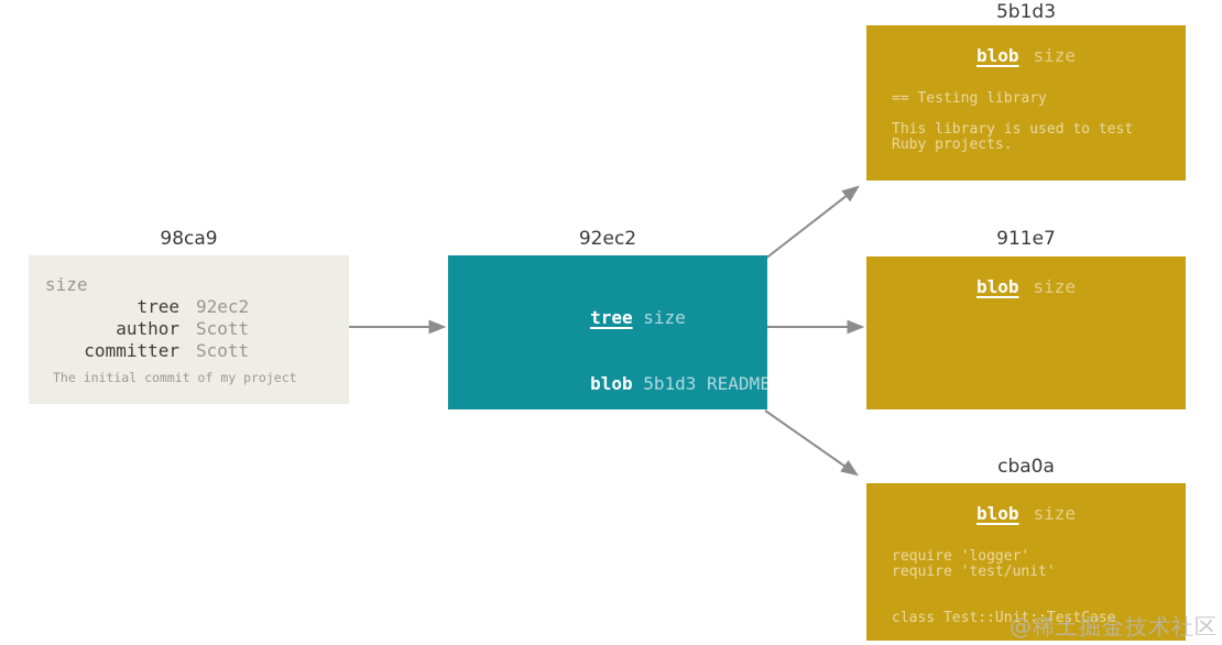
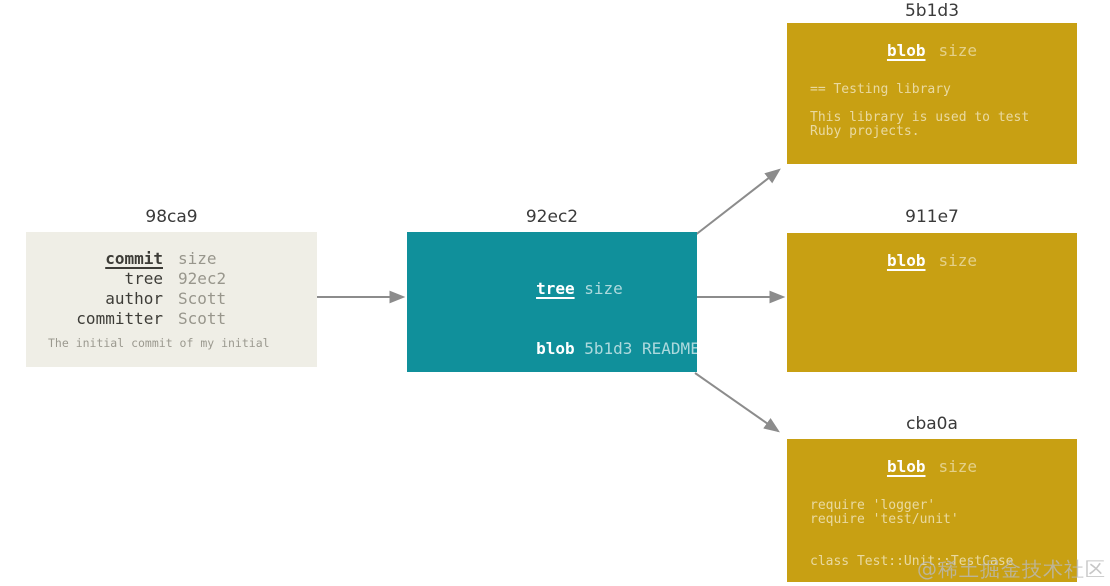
  98ca9
+ commit
  size
  tree
  92ec2
  author
  Scott
  committer
  Scott
- The initial commit of my project
+ The initial commit of my initial
  92ec2
  tree size
  blob 5b1d3 README
  5b1d3
  blob size
  == Testing library
  This library is used to test
  Ruby projects.
  911e7
  blob size
  cba0a
  blob size
  require 'logger'
  require 'test/unit'
  class Test::Unit::TestCase
  @稀土掘金技术社区
